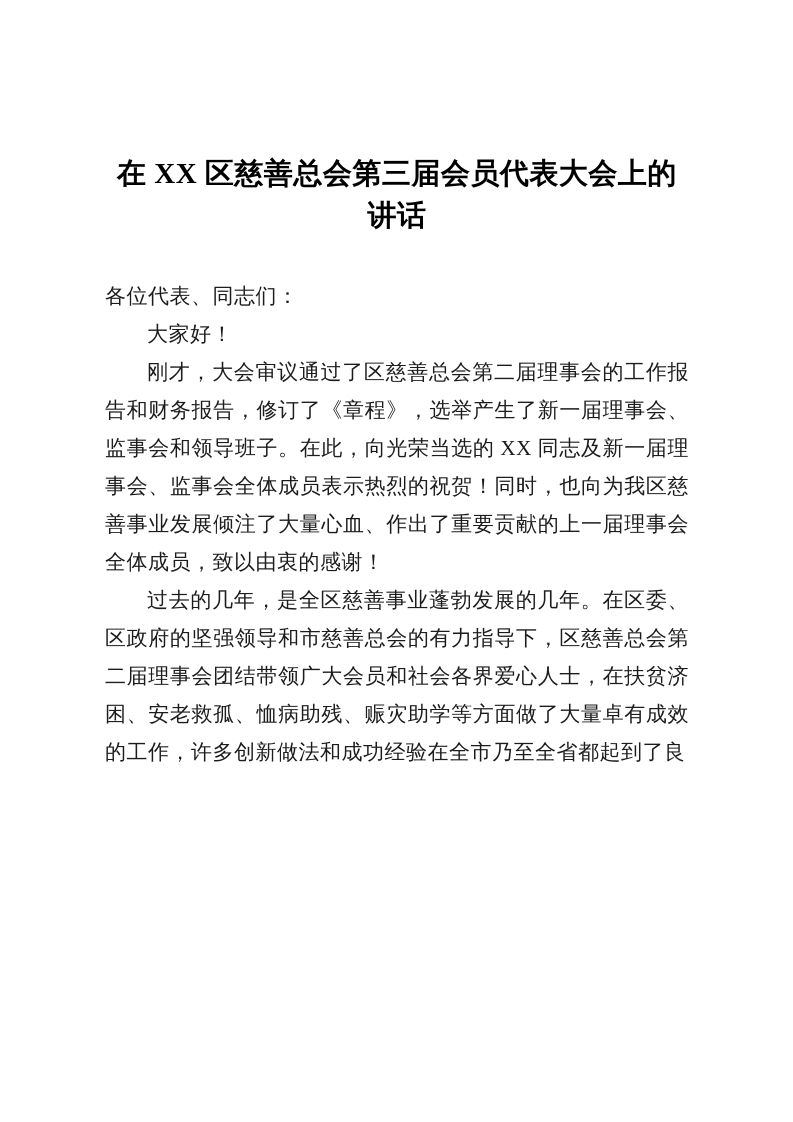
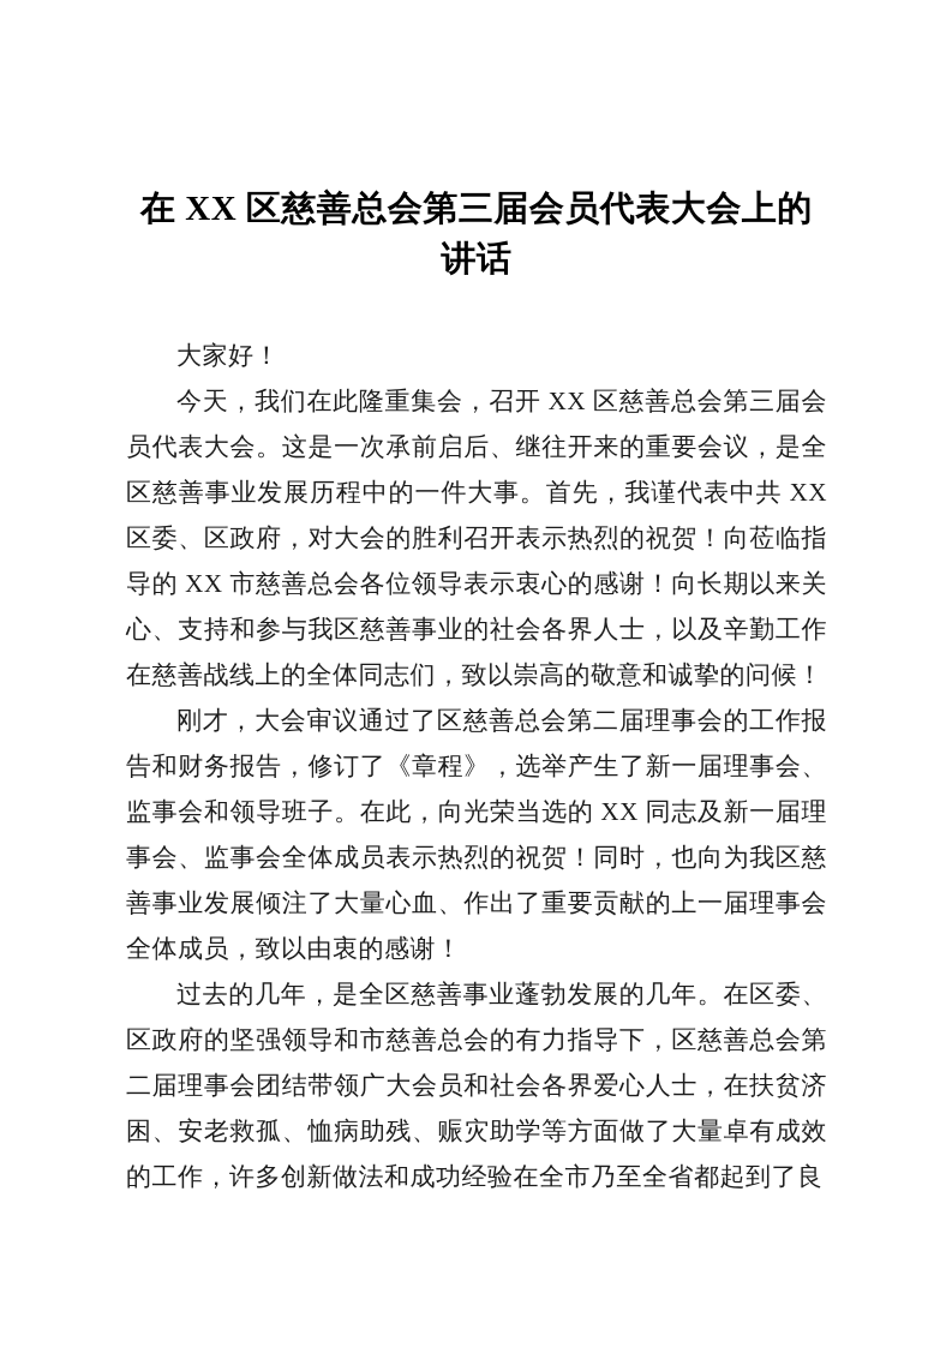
  在 XX 区慈善总会第三届会员代表大会上的讲话
- 各位代表、同志们：
  大家好！
+ 今天，我们在此隆重集会，召开 XX 区慈善总会第三届会员代表大会。这是一次承前启后、继往开来的重要会议，是全区慈善事业发展历程中的一件大事。首先，我谨代表中共 XX 区委、区政府，对大会的胜利召开表示热烈的祝贺！向莅临指导的 XX 市慈善总会各位领导表示衷心的感谢！向长期以来关心、支持和参与我区慈善事业的社会各界人士，以及辛勤工作在慈善战线上的全体同志们，致以崇高的敬意和诚挚的问候！
  刚才，大会审议通过了区慈善总会第二届理事会的工作报告和财务报告，修订了《章程》，选举产生了新一届理事会、监事会和领导班子。在此，向光荣当选的 XX 同志及新一届理事会、监事会全体成员表示热烈的祝贺！同时，也向为我区慈善事业发展倾注了大量心血、作出了重要贡献的上一届理事会全体成员，致以由衷的感谢！
  过去的几年，是全区慈善事业蓬勃发展的几年。在区委、区政府的坚强领导和市慈善总会的有力指导下，区慈善总会第二届理事会团结带领广大会员和社会各界爱心人士，在扶贫济困、安老救孤、恤病助残、赈灾助学等方面做了大量卓有成效的工作，许多创新做法和成功经验在全市乃至全省都起到了良
